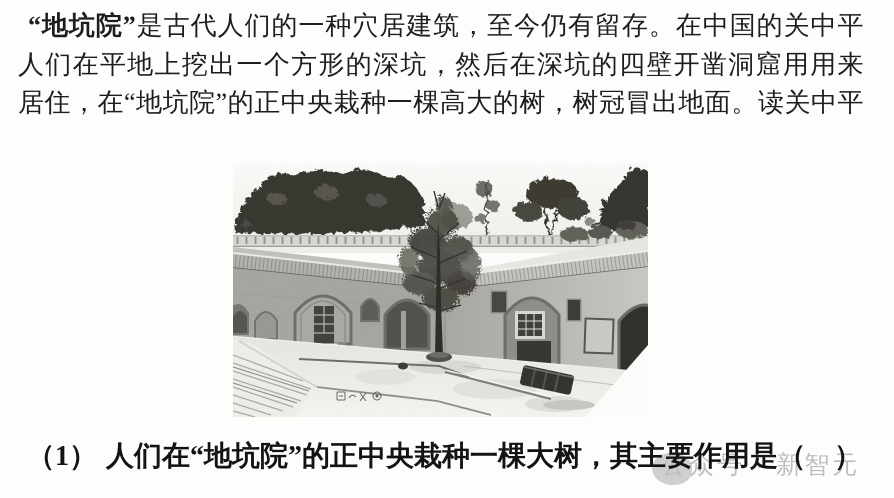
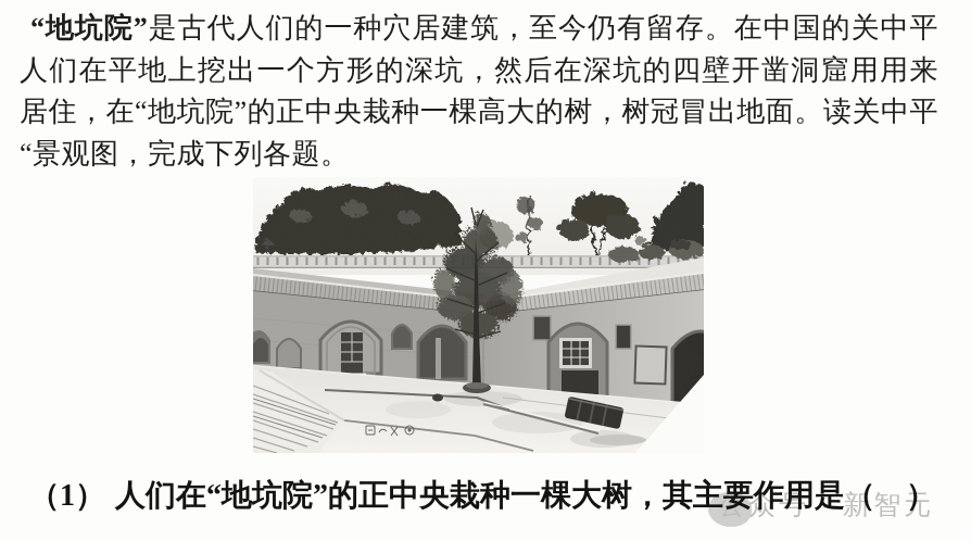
  “地坑院”是古代人们的一种穴居建筑，至今仍有留存。在中国的关中平
  人们在平地上挖出一个方形的深坑，然后在深坑的四壁开凿洞窟用用来
  居住，在“地坑院”的正中央栽种一棵高大的树，树冠冒出地面。读关中平
+ “景观图，完成下列各题。
  公众号 · 新智元
  （1） 人们在“地坑院”的正中央栽种一棵大树，其主要作用是（ ）
